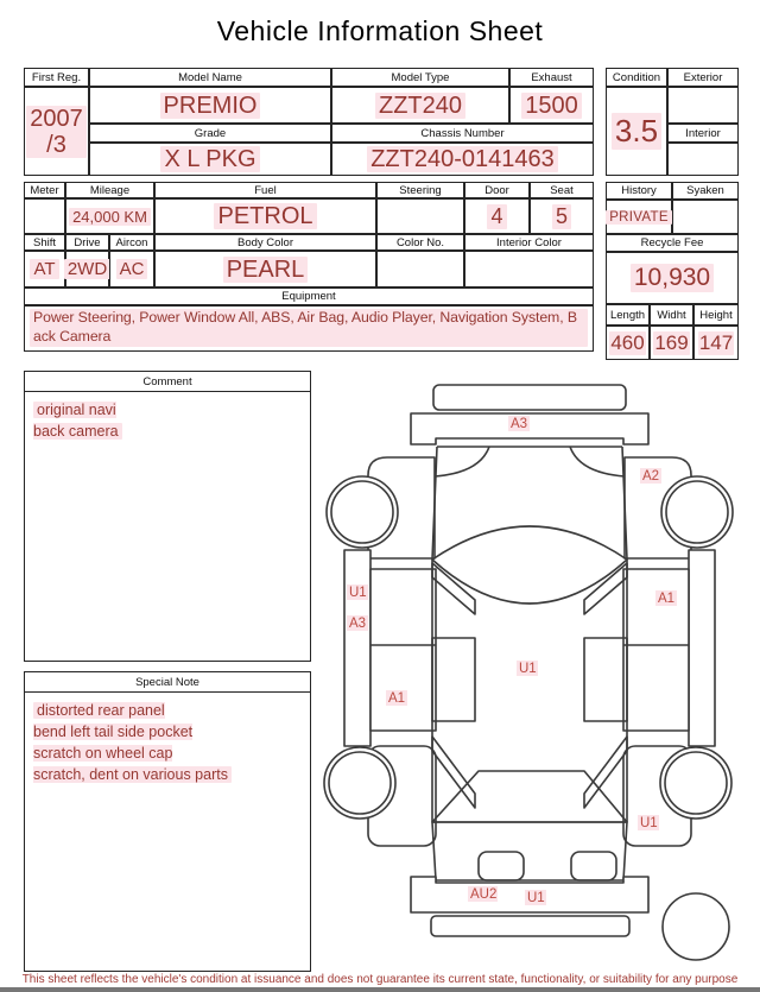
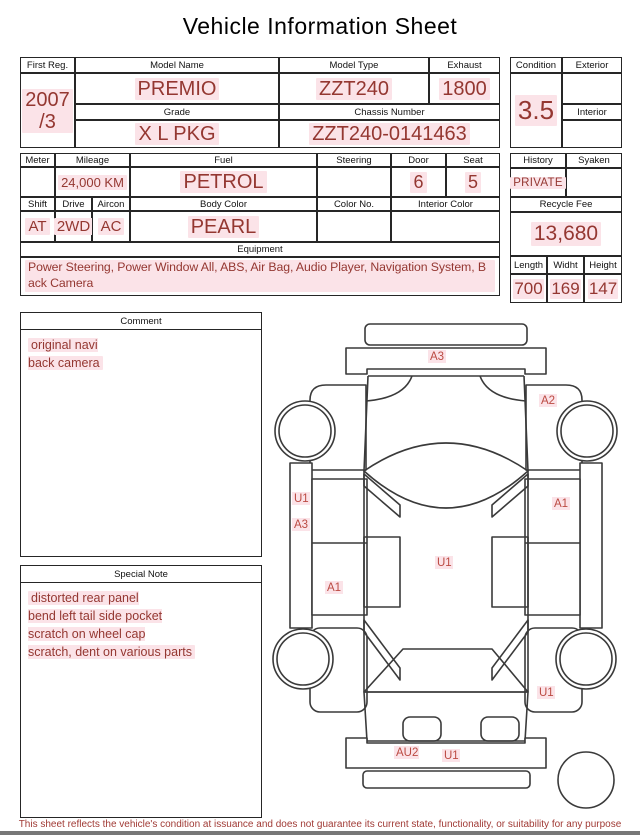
  Vehicle Information Sheet
  First Reg.
  2007
  /3
  Model Name
  PREMIO
  Model Type
  ZZT240
  Exhaust
- 1500
+ 1800
  Grade
  X L PKG
  Chassis Number
  ZZT240-0141463
  Condition
  3.5
  Exterior
  Interior
  Meter
  Mileage
  24,000 KM
  Fuel
  PETROL
  Steering
  Door
- 4
+ 6
  Seat
  5
  Shift
  AT
  Drive
  2WD
  Aircon
  AC
  Body Color
  PEARL
  Color No.
  Interior Color
  Equipment
  Power Steering, Power Window All, ABS, Air Bag, Audio Player, Navigation System, Back Camera
  History
  PRIVATE
  Syaken
  Recycle Fee
- 10,930
+ 13,680
  Length
- 460
+ 700
  Widht
  169
  Height
  147
  Comment
  original navi
  back camera
  Special Note
  distorted rear panel
  bend left tail side pocket
  scratch on wheel cap
  scratch, dent on various parts
  A3
  A2
  U1
  A3
  A1
  A1
  U1
  U1
  AU2
  U1
  This sheet reflects the vehicle's condition at issuance and does not guarantee its current state, functionality, or suitability for any purpose
